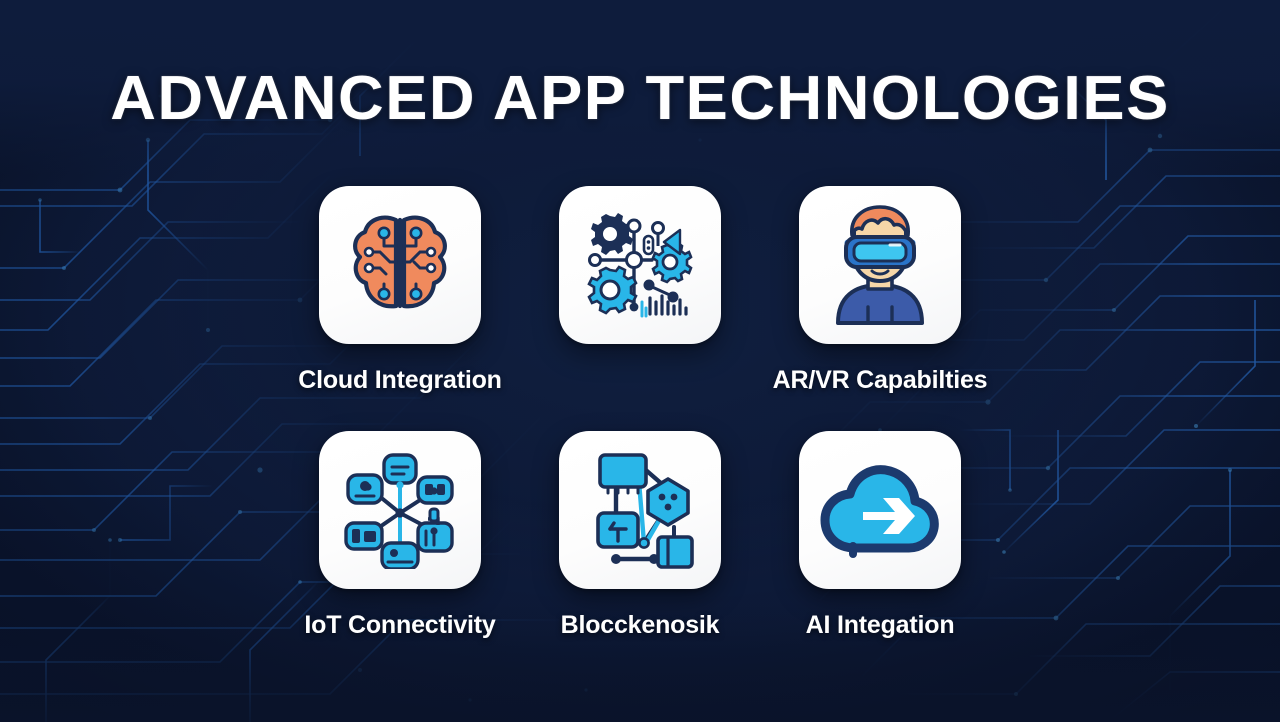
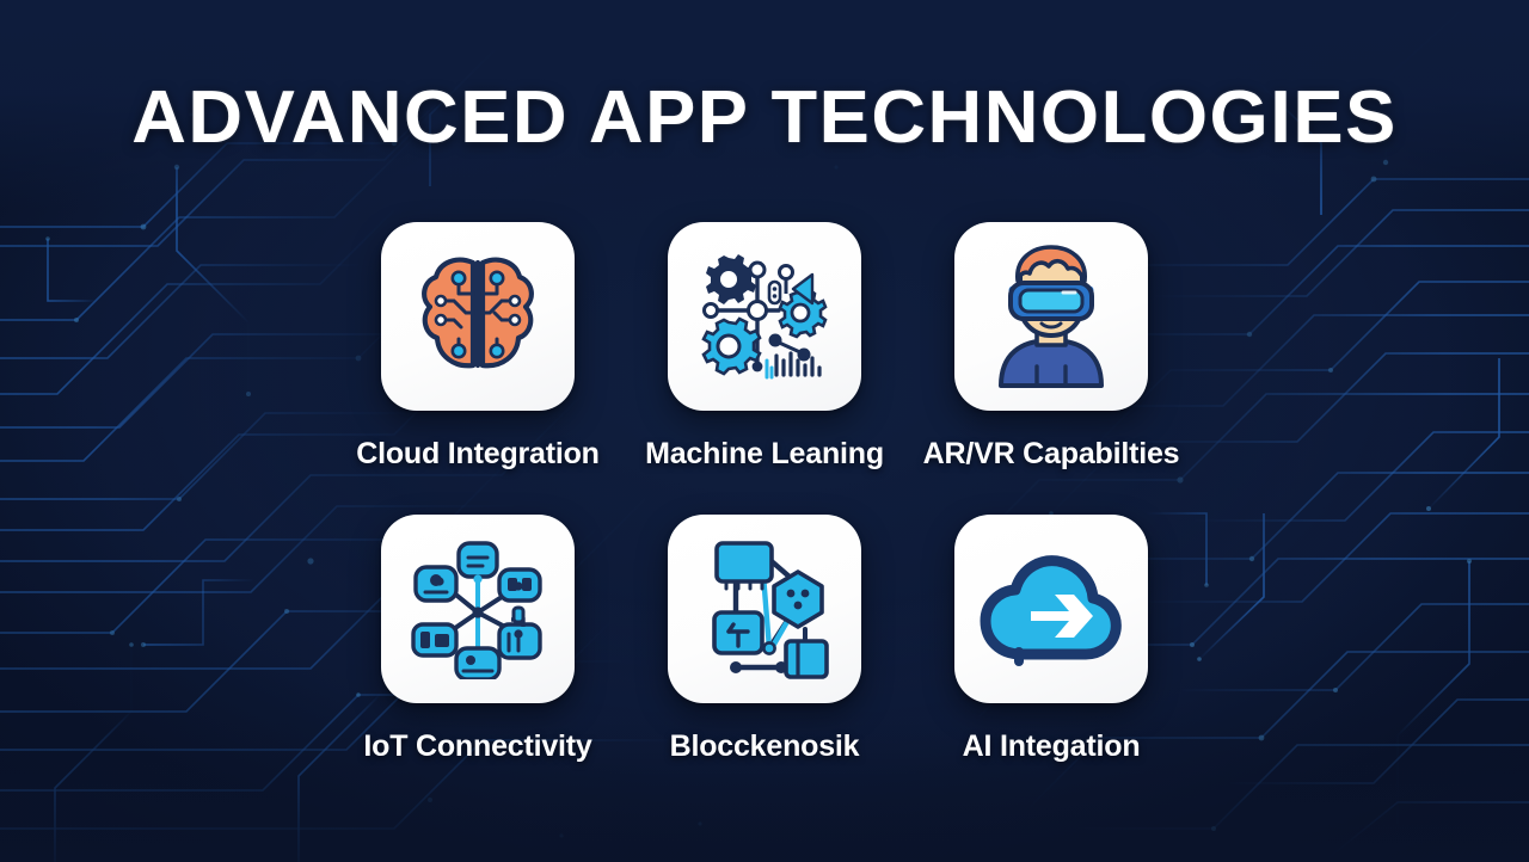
  ADVANCED APP TECHNOLOGIES
  Cloud Integration
+ Machine Leaning
  AR/VR Capabilties
  IoT Connectivity
  Blocckenosik
  AI Integation
